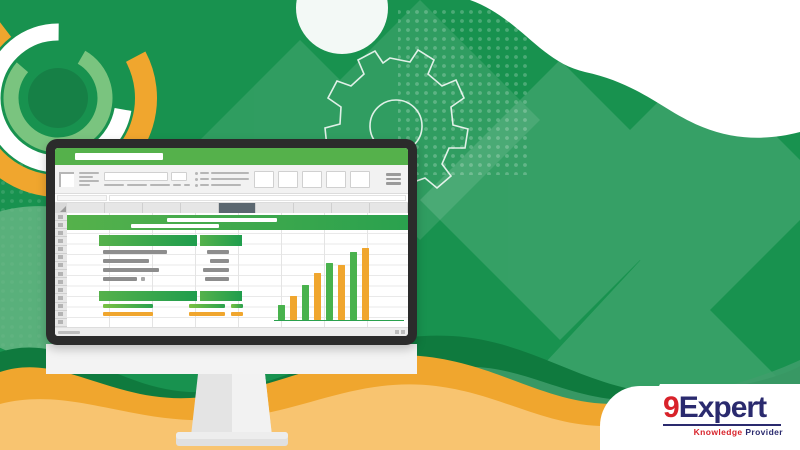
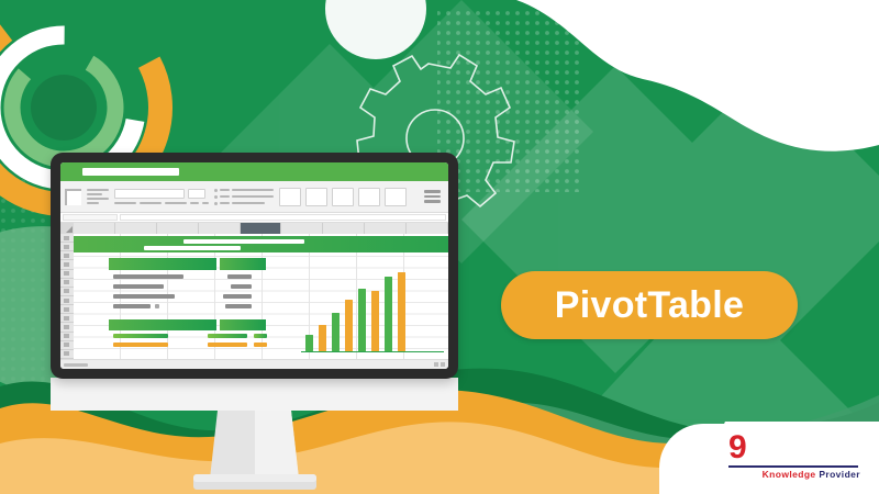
+ PivotTable
  9
- Expert
  Knowledge Provider
